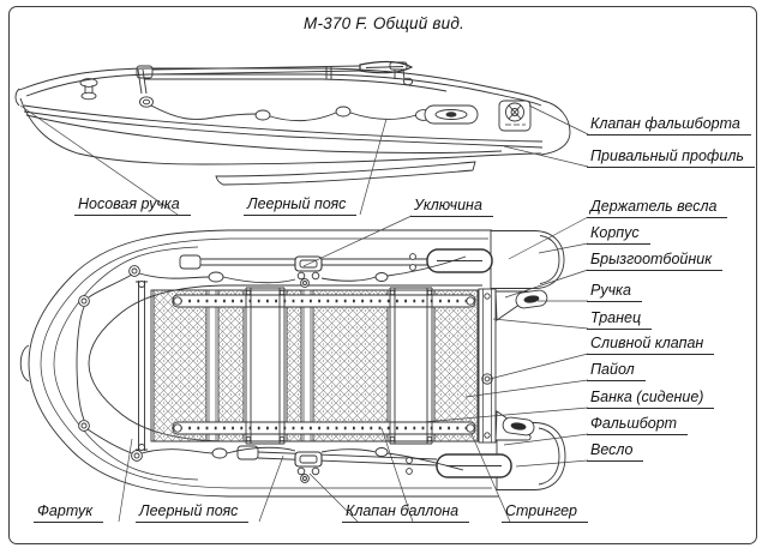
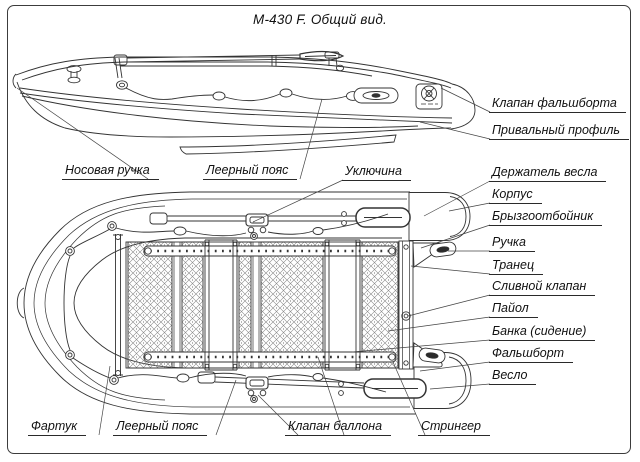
- М-370 F. Общий вид.
+ М-430 F. Общий вид.
  Носовая ручка
  Леерный пояс
  Уключина
  Держатель весла
  Клапан фальшборта
  Привальный профиль
  Корпус
  Брызгоотбойник
  Ручка
  Транец
  Сливной клапан
  Пайол
  Банка (сидение)
  Фальшборт
  Весло
  Фартук
  Леерный пояс
  Клапан баллона
  Стрингер
